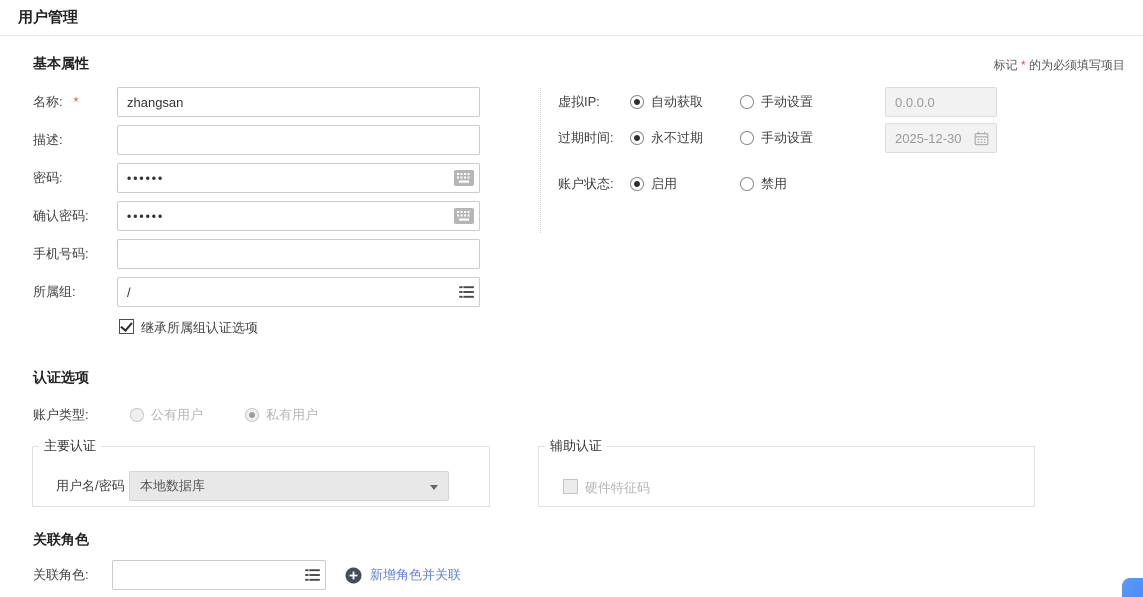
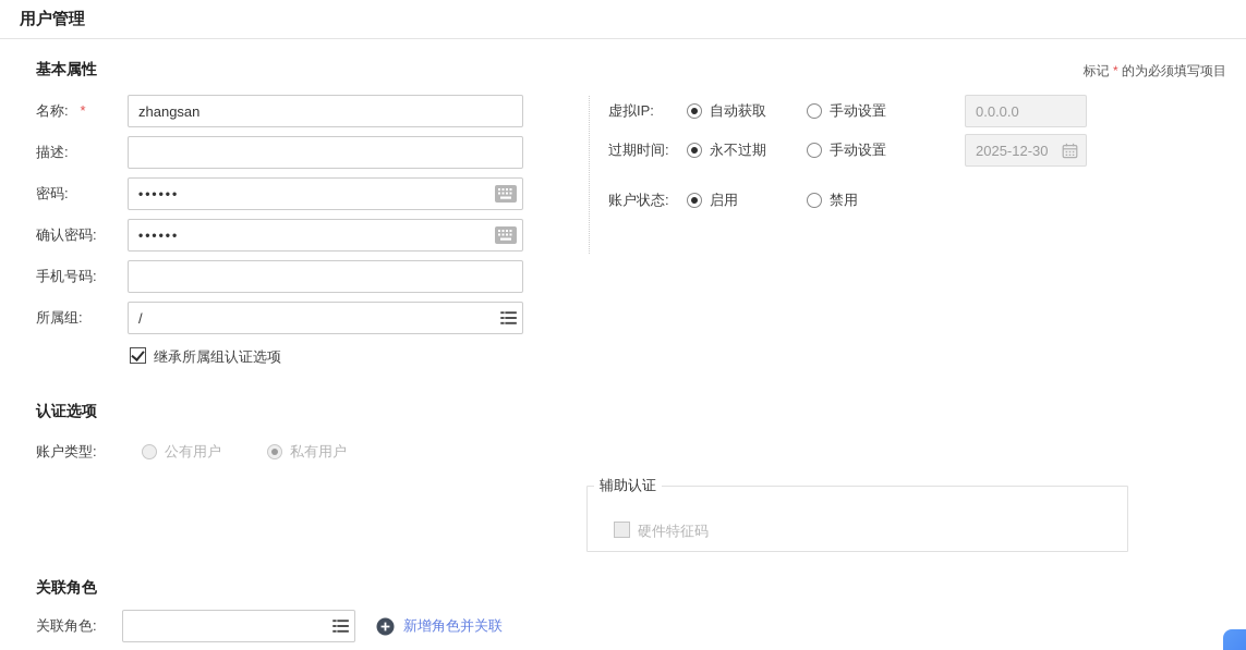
  用户管理
  基本属性
  标记 * 的为必须填写项目
  名称: *
  zhangsan
  描述:
  密码:
  ••••••
  确认密码:
  ••••••
  手机号码:
  所属组:
  /
  继承所属组认证选项
  虚拟IP:
  自动获取
  手动设置
  0.0.0.0
  过期时间:
  永不过期
  手动设置
  2025-12-30
  账户状态:
  启用
  禁用
  认证选项
  账户类型:
  公有用户
  私有用户
- 主要认证
- 用户名/密码
- 本地数据库
  辅助认证
  硬件特征码
  关联角色
  关联角色:
  新增角色并关联
